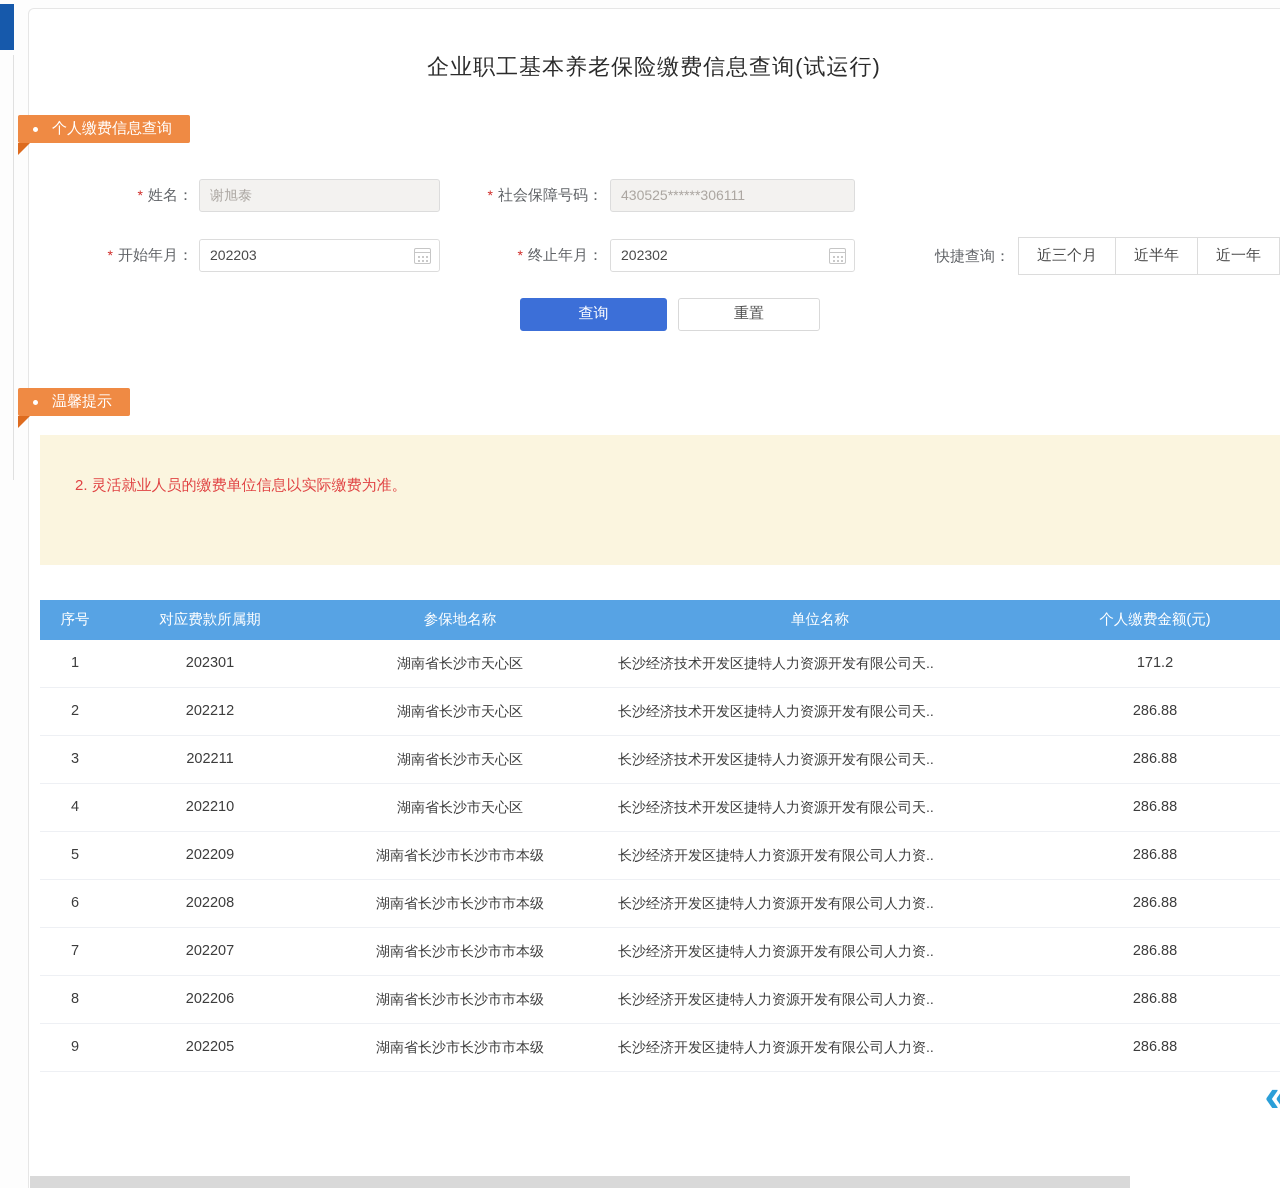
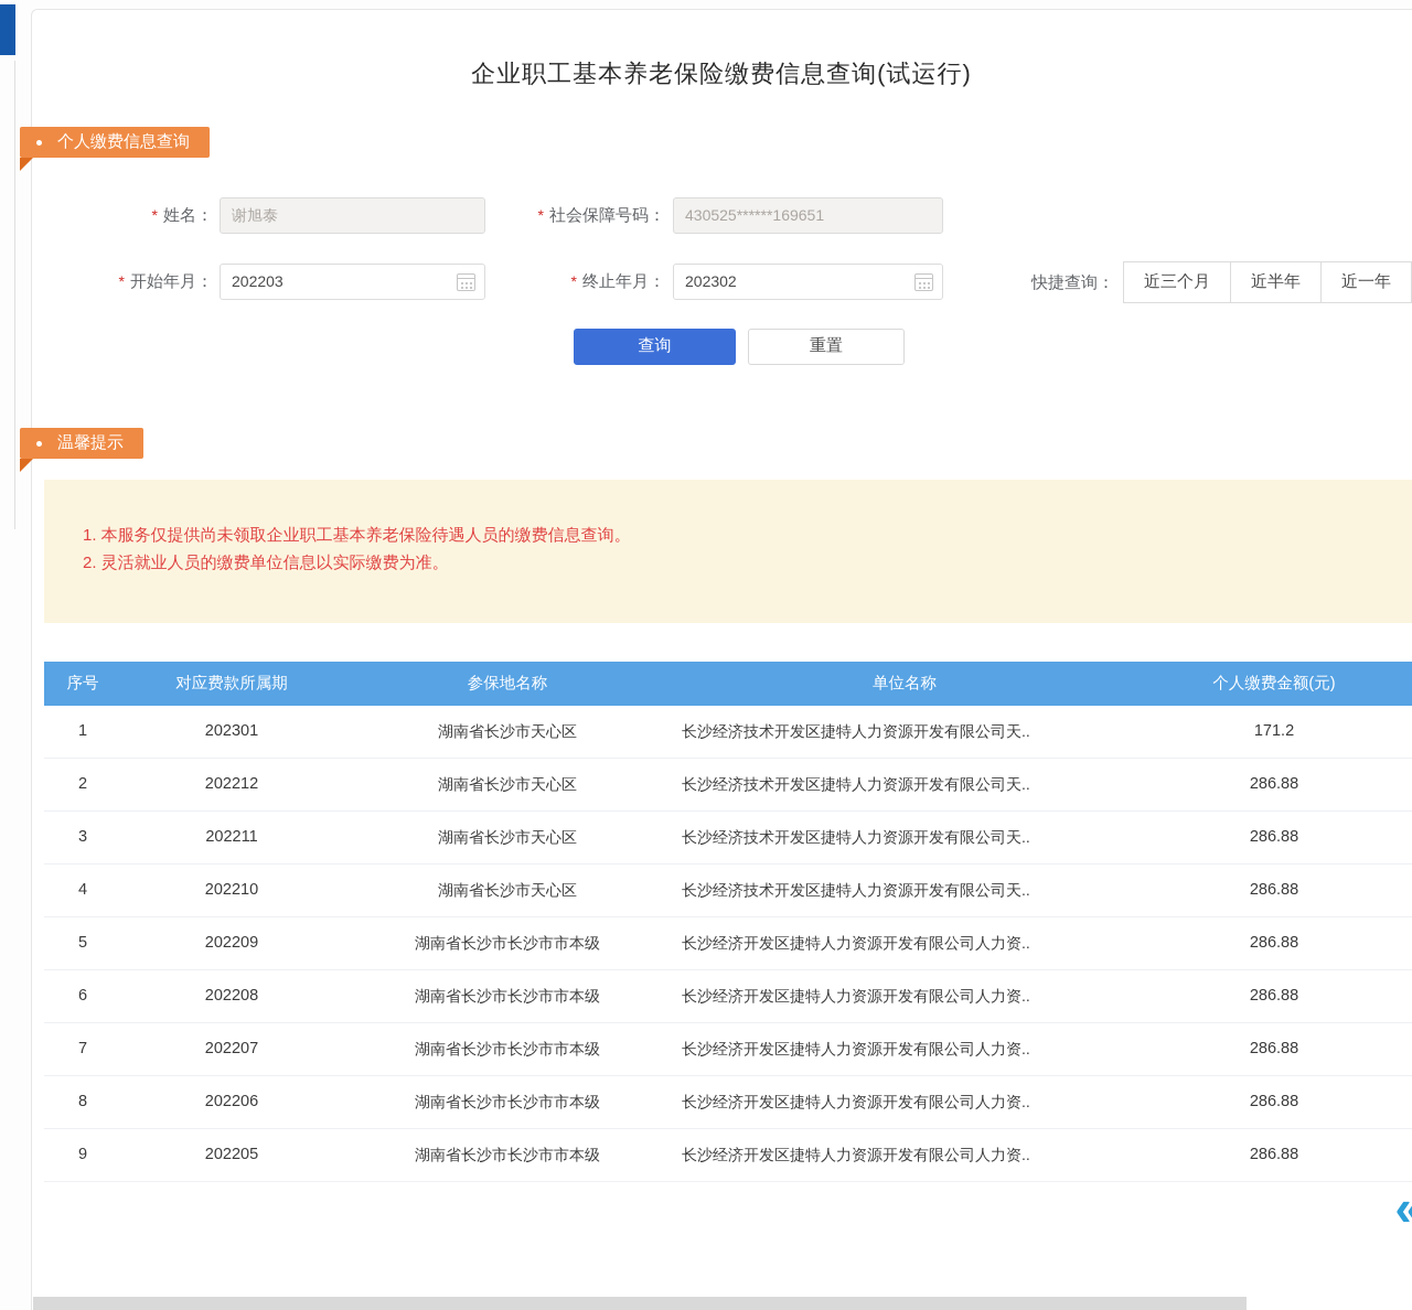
  企业职工基本养老保险缴费信息查询(试运行)
  个人缴费信息查询
  * 姓名：
  谢旭泰
  * 社会保障号码：
- 430525******306111
+ 430525******169651
  * 开始年月：
  202203
  * 终止年月：
  202302
  快捷查询：
  近三个月
  近半年
  近一年
  查询
  重置
  温馨提示
+ 1. 本服务仅提供尚未领取企业职工基本养老保险待遇人员的缴费信息查询。
  2. 灵活就业人员的缴费单位信息以实际缴费为准。
  序号
  对应费款所属期
  参保地名称
  单位名称
  个人缴费金额(元)
  1
  202301
  湖南省长沙市天心区
  长沙经济技术开发区捷特人力资源开发有限公司天..
  171.2
  2
  202212
  湖南省长沙市天心区
  长沙经济技术开发区捷特人力资源开发有限公司天..
  286.88
  3
  202211
  湖南省长沙市天心区
  长沙经济技术开发区捷特人力资源开发有限公司天..
  286.88
  4
  202210
  湖南省长沙市天心区
  长沙经济技术开发区捷特人力资源开发有限公司天..
  286.88
  5
  202209
  湖南省长沙市长沙市市本级
  长沙经济开发区捷特人力资源开发有限公司人力资..
  286.88
  6
  202208
  湖南省长沙市长沙市市本级
  长沙经济开发区捷特人力资源开发有限公司人力资..
  286.88
  7
  202207
  湖南省长沙市长沙市市本级
  长沙经济开发区捷特人力资源开发有限公司人力资..
  286.88
  8
  202206
  湖南省长沙市长沙市市本级
  长沙经济开发区捷特人力资源开发有限公司人力资..
  286.88
  9
  202205
  湖南省长沙市长沙市市本级
  长沙经济开发区捷特人力资源开发有限公司人力资..
  286.88
  «
